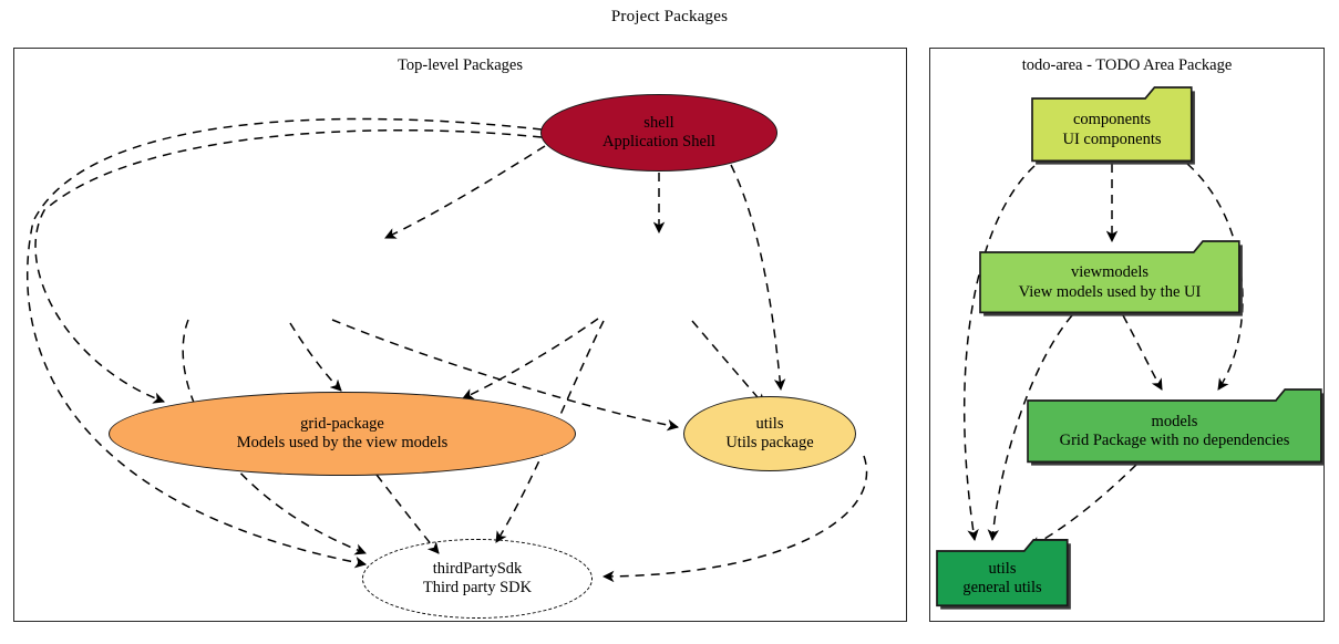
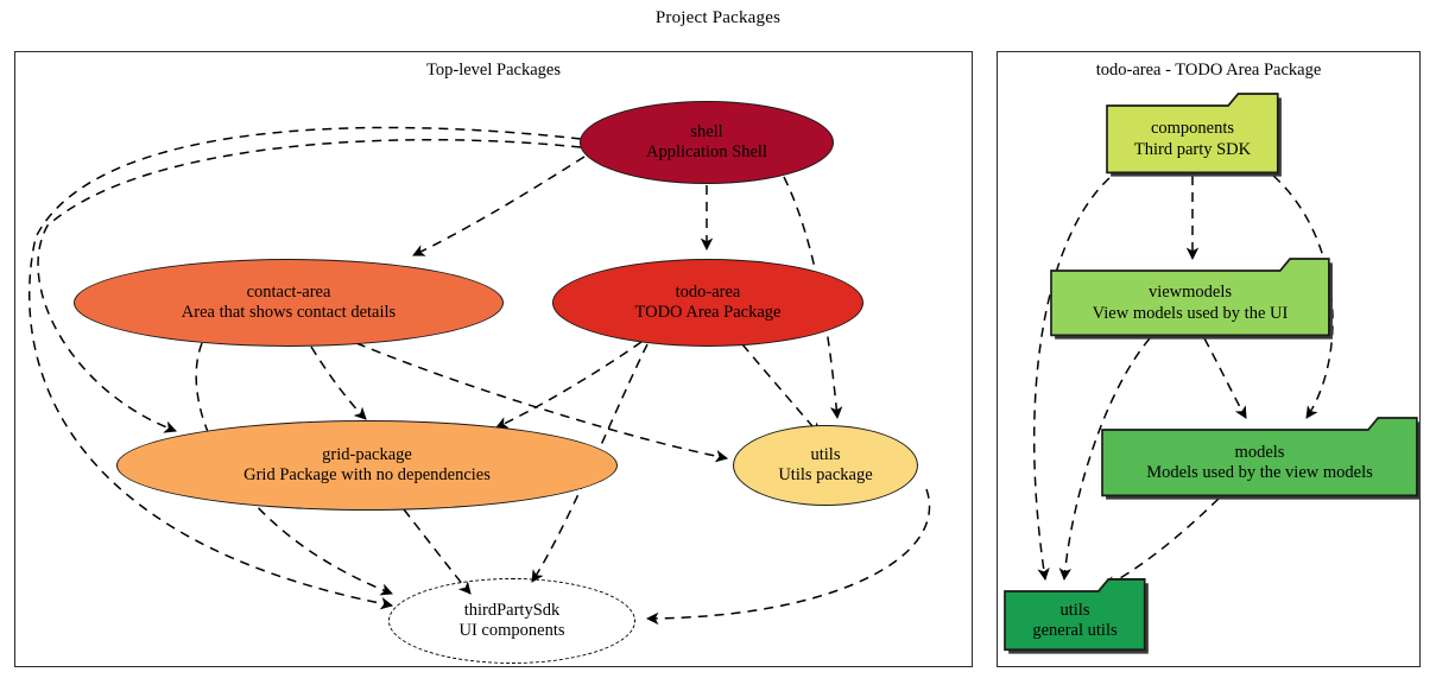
  Project Packages
  Top-level Packages
  todo-area - TODO Area Package
  shell
  Application Shell
+ contact-area
+ Area that shows contact details
+ todo-area
+ TODO Area Package
  grid-package
- Models used by the view models
+ Grid Package with no dependencies
  utils
  Utils package
  thirdPartySdk
- Third party SDK
+ UI components
  components
- UI components
+ Third party SDK
  viewmodels
  View models used by the UI
  models
- Grid Package with no dependencies
+ Models used by the view models
  utils
  general utils
